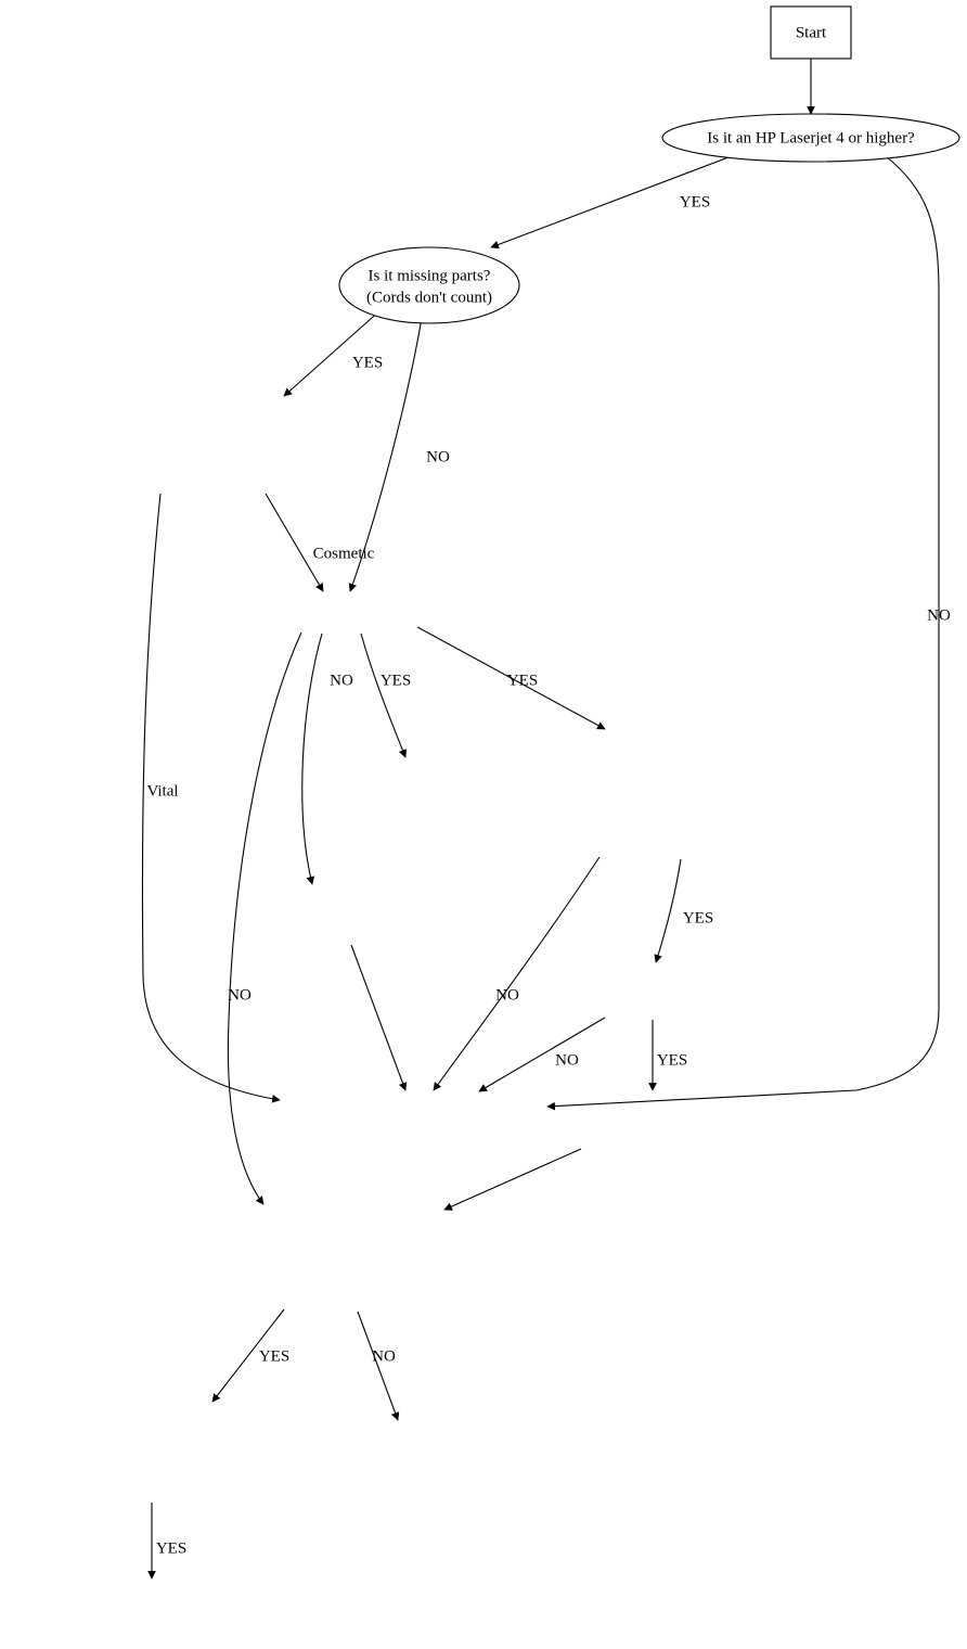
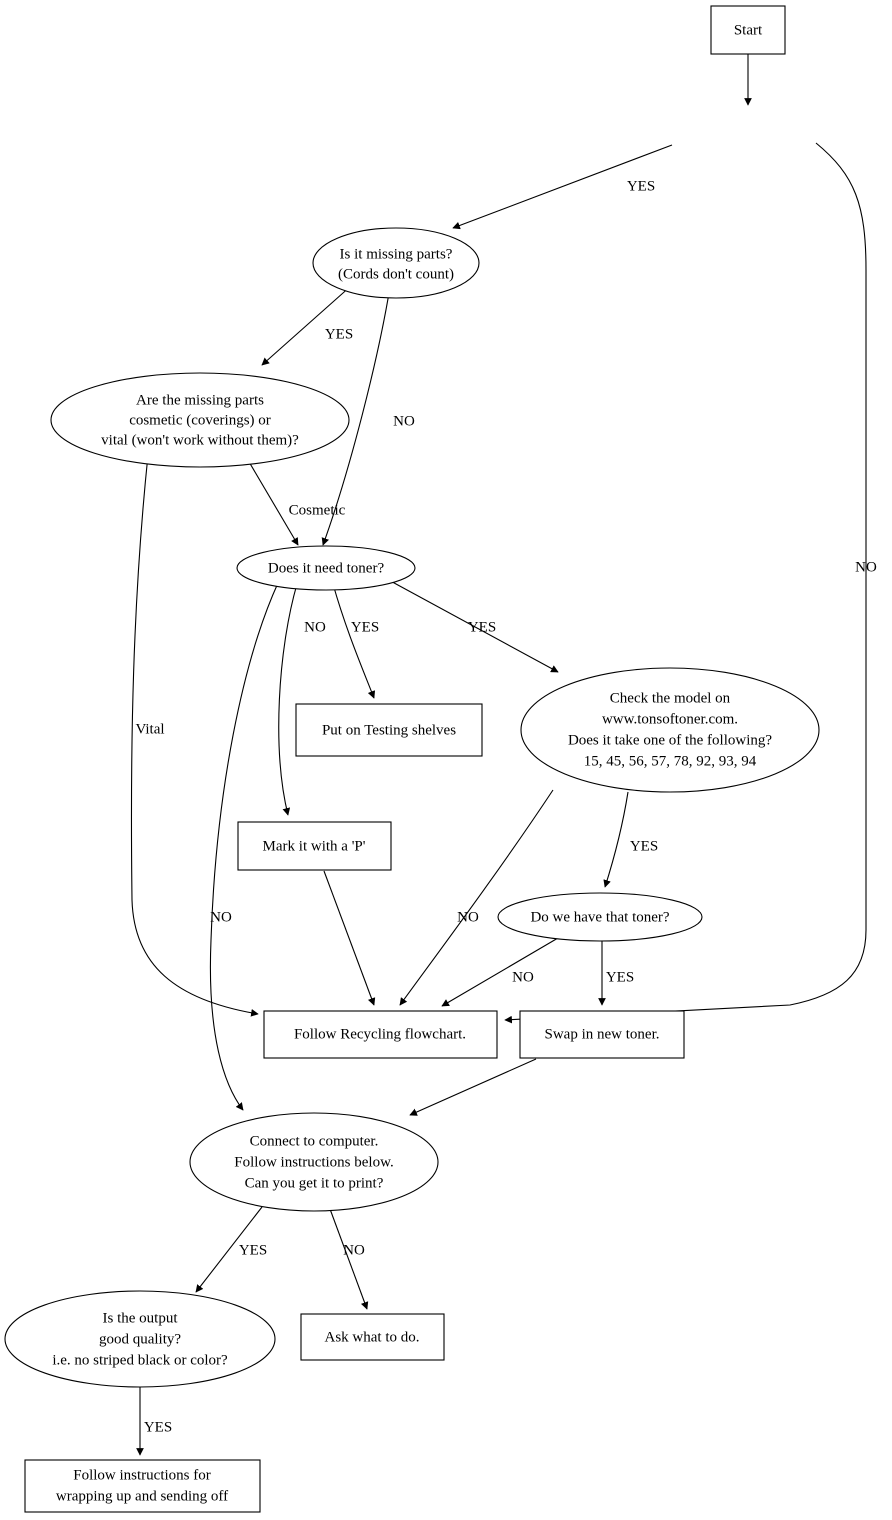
  YES
  NO
  YES
  NO
  Cosmetic
  Vital
  NO
  NO
  YES
  YES
  YES
  NO
  NO
  YES
  YES
  NO
  YES
  Start
- Is it an HP Laserjet 4 or higher?
  Is it missing parts?
  (Cords don't count)
+ Are the missing parts
+ cosmetic (coverings) or
+ vital (won't work without them)?
+ Does it need toner?
+ Put on Testing shelves
+ Check the model on
+ www.tonsoftoner.com.
+ Does it take one of the following?
+ 15, 45, 56, 57, 78, 92, 93, 94
+ Mark it with a 'P'
+ Do we have that toner?
+ Follow Recycling flowchart.
+ Swap in new toner.
+ Connect to computer.
+ Follow instructions below.
+ Can you get it to print?
+ Ask what to do.
+ Is the output
+ good quality?
+ i.e. no striped black or color?
+ Follow instructions for
+ wrapping up and sending off
